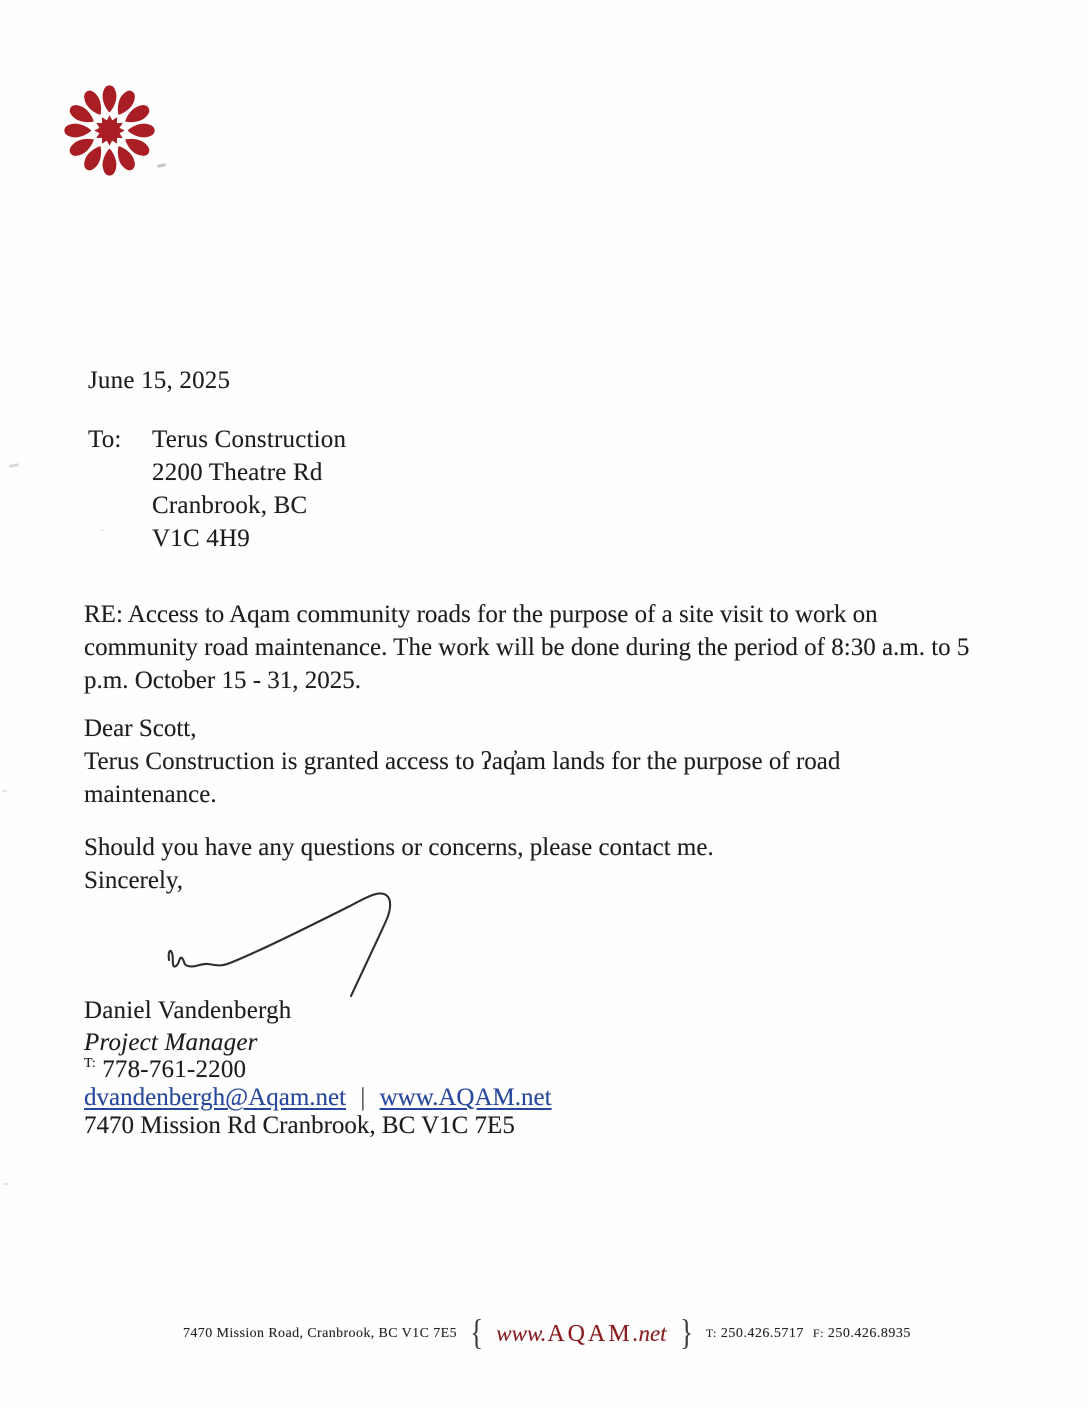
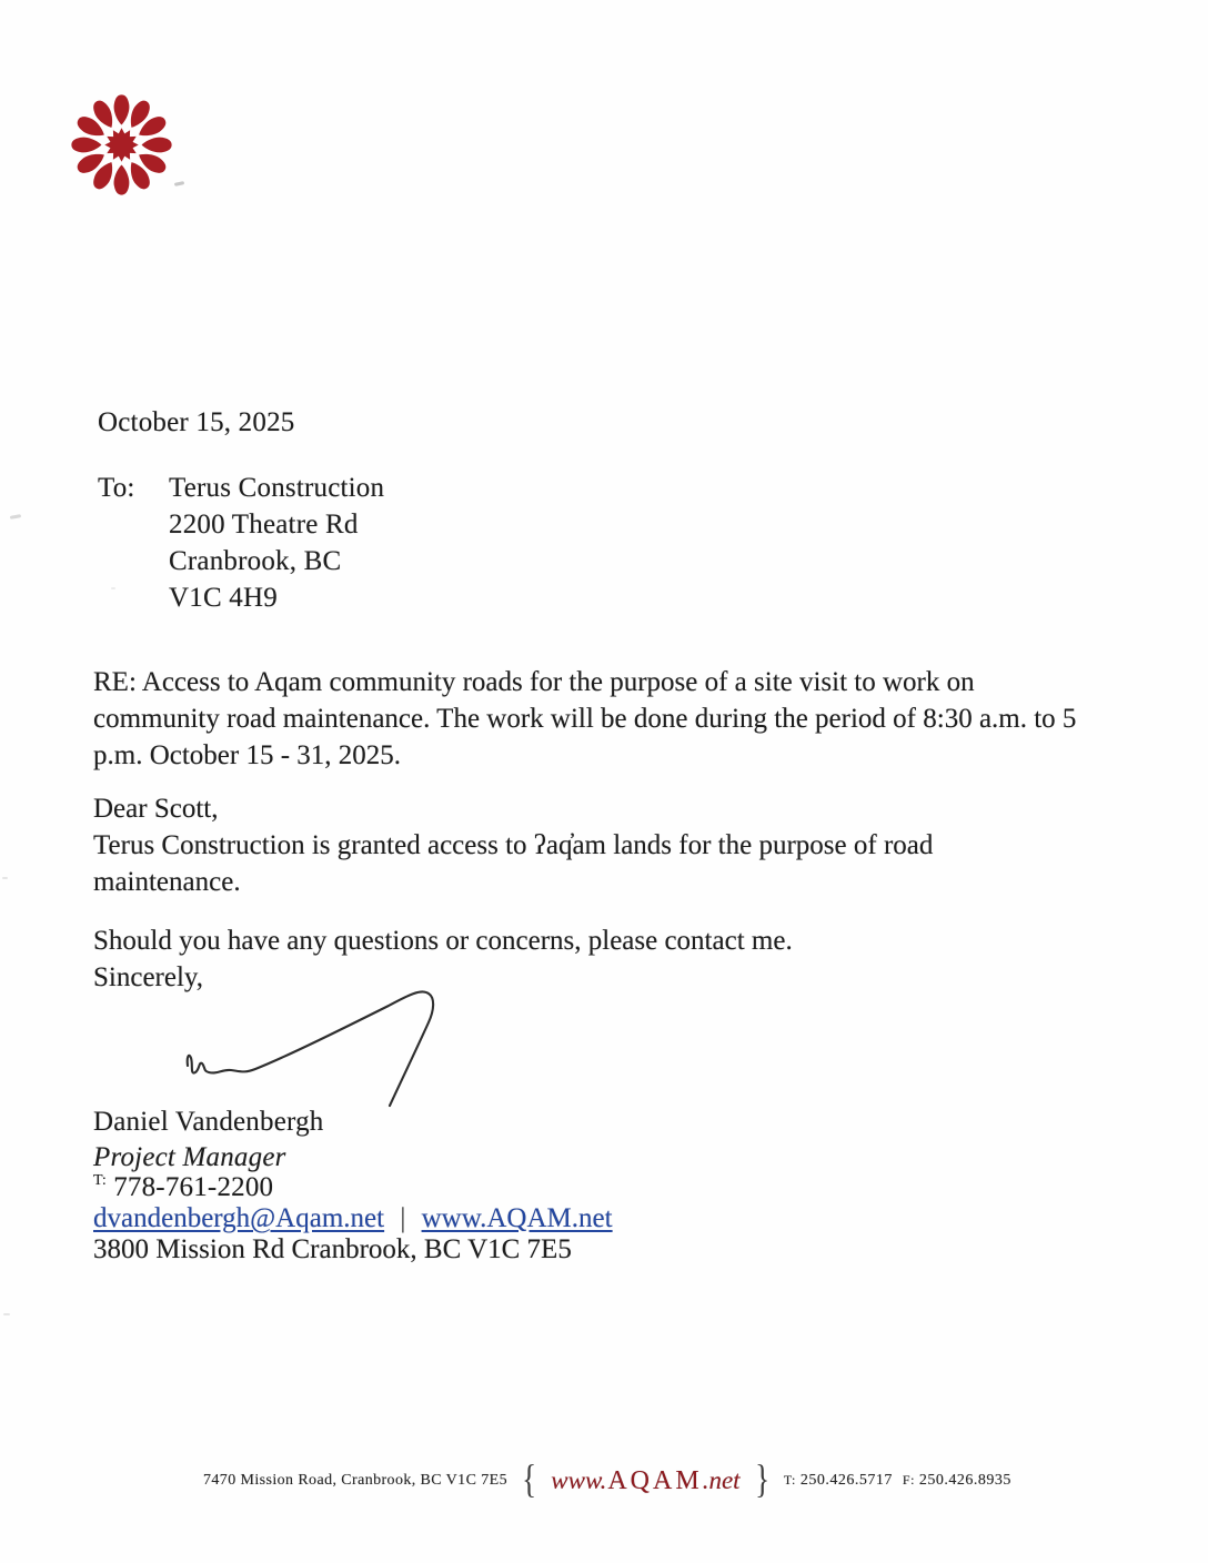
- June 15, 2025
+ October 15, 2025
  To:
  Terus Construction
  2200 Theatre Rd
  Cranbrook, BC
  V1C 4H9
  RE: Access to Aqam community roads for the purpose of a site visit to work on
  community road maintenance. The work will be done during the period of 8:30 a.m. to 5
  p.m. October 15 - 31, 2025.
  Dear Scott,
  Terus Construction is granted access to ʔaq̓am lands for the purpose of road
  maintenance.
  Should you have any questions or concerns, please contact me.
  Sincerely,
  Daniel Vandenbergh
  Project Manager
  T: 778-761-2200
  dvandenbergh@Aqam.net | www.AQAM.net
- 7470 Mission Rd Cranbrook, BC V1C 7E5
+ 3800 Mission Rd Cranbrook, BC V1C 7E5
  7470 Mission Road, Cranbrook, BC V1C 7E5
  {
  www.AQAM.net
  }
  T: 250.426.5717
  F: 250.426.8935
